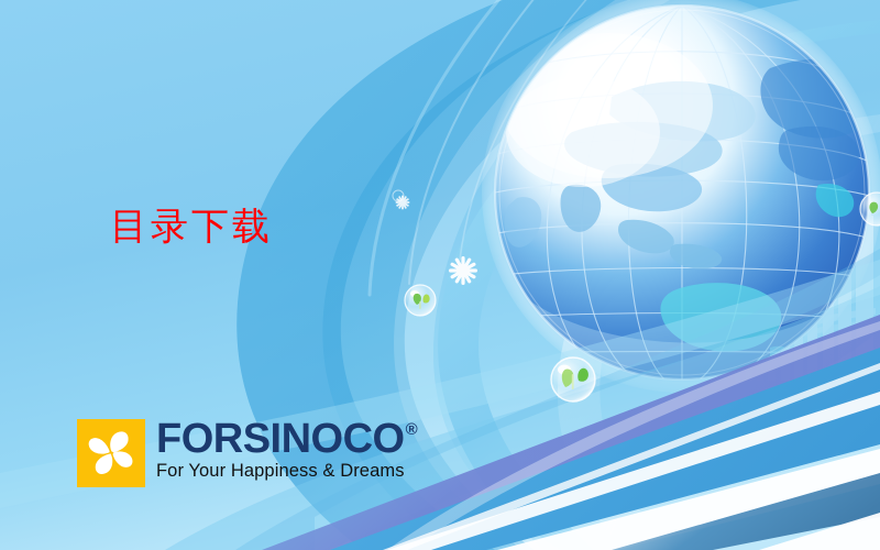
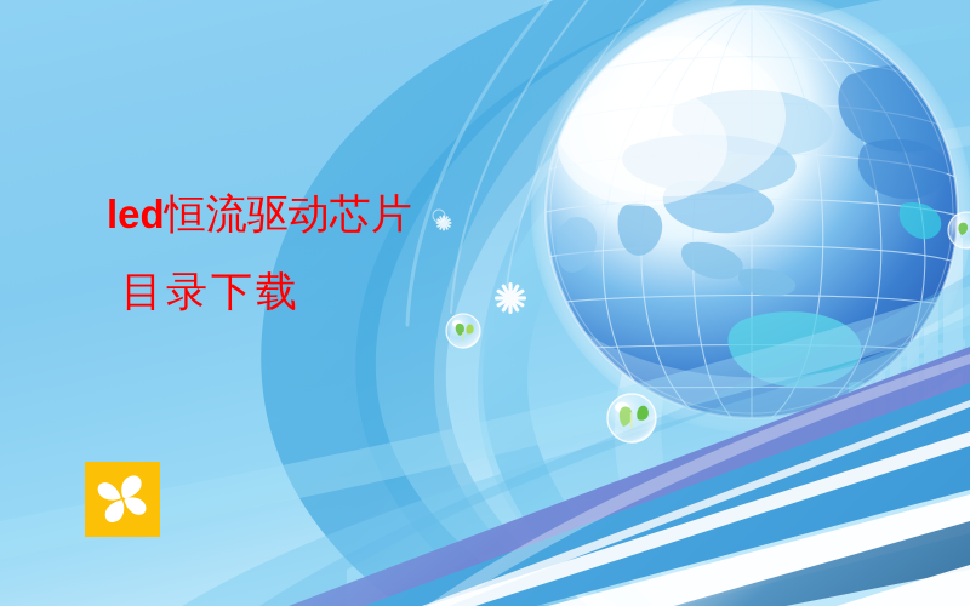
+ led恒流驱动芯片
  目录下载
- FORSINOCO
- ®
- For Your Happiness & Dreams
